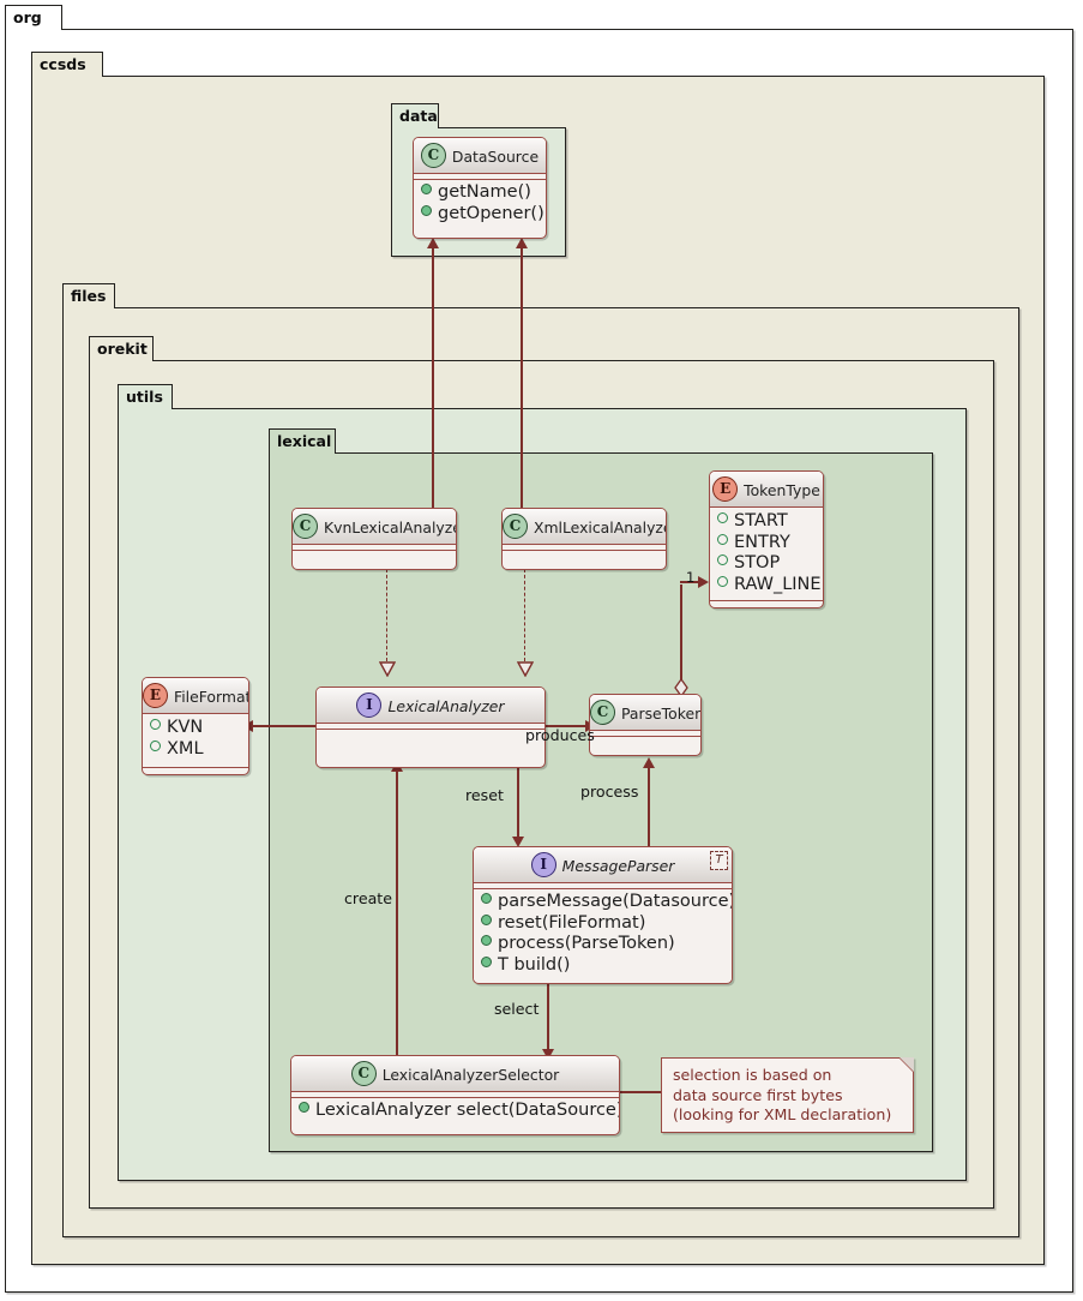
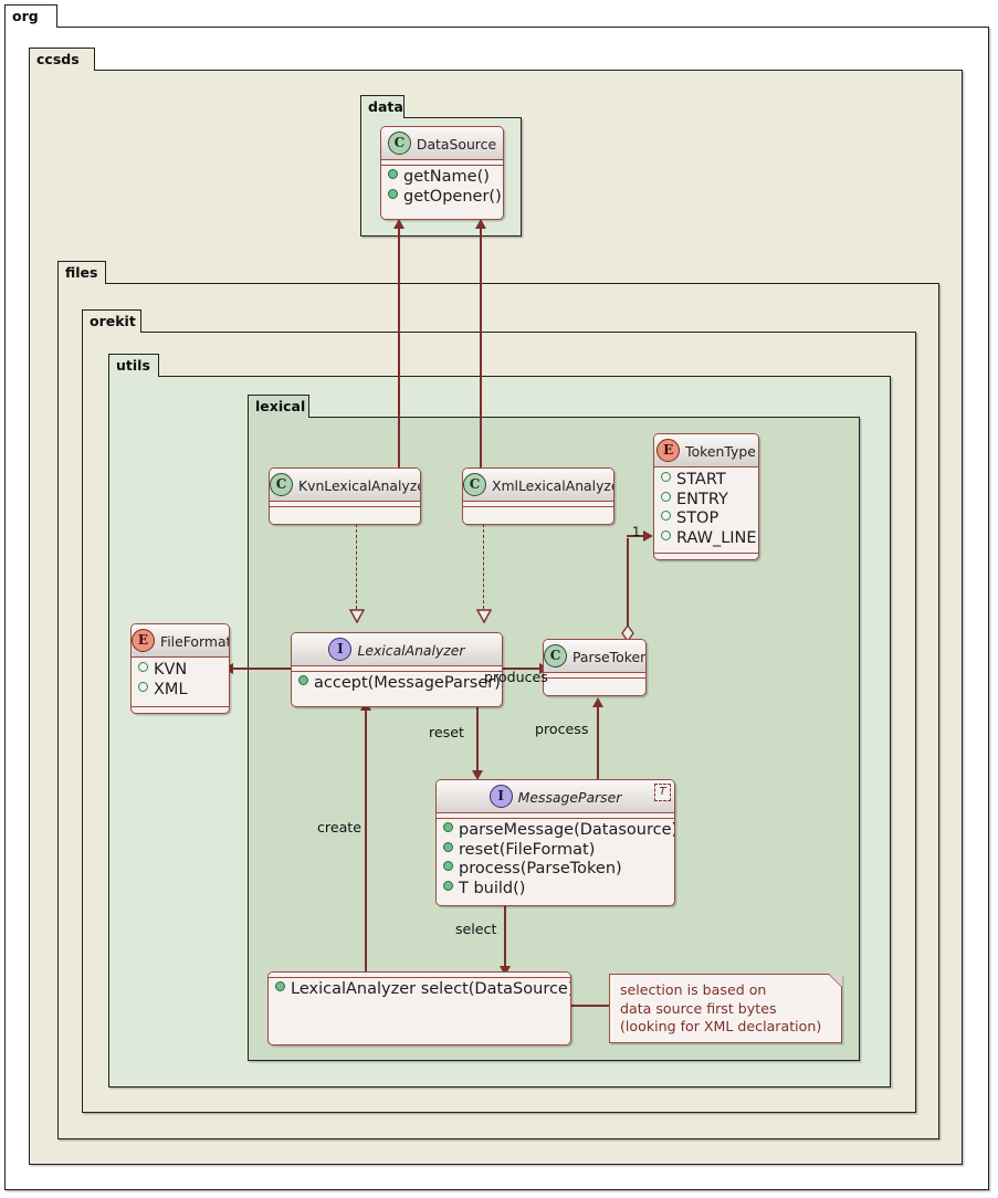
  org
  ccsds
  data
  files
  orekit
  utils
  lexical
  produces
  1
  reset
  process
  create
  select
  C DataSource
  getName()
  getOpener()
  C KvnLexicalAnalyz
  C XmlLexicalAnalyz
  E TokenType
  START
  ENTRY
  STOP
  RAW_LINE
  E FileFormat
  KVN
  XML
  I LexicalAnalyzer
+ accept(MessageParser)
  C ParseToken
  T
  I MessageParser
  parseMessage(Datasource
  reset(FileFormat)
  process(ParseToken)
  T build()
- C LexicalAnalyzerSelector
  LexicalAnalyzer select(DataSource
  selection is based on
  data source first bytes
  (looking for XML declaration)
